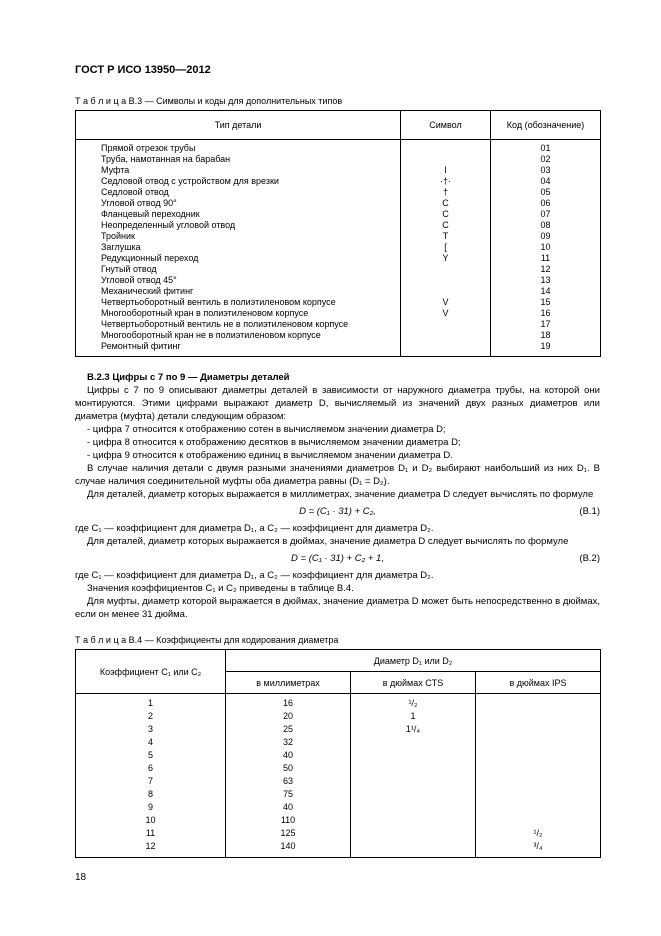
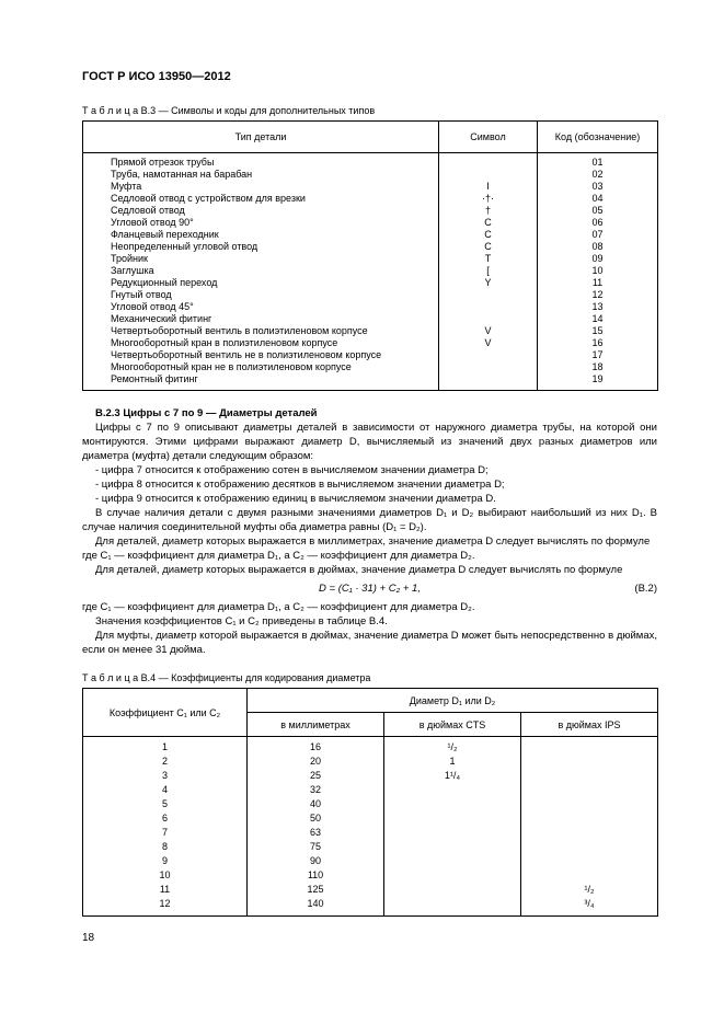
  ГОСТ Р ИСО 13950—2012
  Т а б л и ц а В.3 — Символы и коды для дополнительных типов
  Тип детали	Символ	Код (обозначение)
  Прямой отрезок трубы		01
  Труба, намотанная на барабан		02
  Муфта	I	03
  Седловой отвод с устройством для врезки	·†·	04
  Седловой отвод	†	05
  Угловой отвод 90°	C	06
  Фланцевый переходник	C	07
  Неопределенный угловой отвод	C	08
  Тройник	T	09
  Заглушка	[	10
  Редукционный переход	Y	11
  Гнутый отвод		12
  Угловой отвод 45°		13
  Механический фитинг		14
  Четвертьоборотный вентиль в полиэтиленовом корпусе	V	15
  Многооборотный кран в полиэтиленовом корпусе	V	16
  Четвертьоборотный вентиль не в полиэтиленовом корпусе		17
  Многооборотный кран не в полиэтиленовом корпусе		18
  Ремонтный фитинг		19
  В.2.3 Цифры с 7 по 9 — Диаметры деталей
  Цифры с 7 по 9 описывают диаметры деталей в зависимости от наружного диаметра трубы, на которой они монтируются. Этими цифрами выражают диаметр D, вычисляемый из значений двух разных диаметров или диаметра (муфта) детали следующим образом:
  - цифра 7 относится к отображению сотен в вычисляемом значении диаметра D;
  - цифра 8 относится к отображению десятков в вычисляемом значении диаметра D;
  - цифра 9 относится к отображению единиц в вычисляемом значении диаметра D.
  В случае наличия детали с двумя разными значениями диаметров D₁ и D₂ выбирают наибольший из них D₁. В случае наличия соединительной муфты оба диаметра равны (D₁ = D₂).
  Для деталей, диаметр которых выражается в миллиметрах, значение диаметра D следует вычислять по формуле
- D = (C₁ · 31) + C₂,
- (В.1)
  где C₁ — коэффициент для диаметра D₁, а C₂ — коэффициент для диаметра D₂.
  Для деталей, диаметр которых выражается в дюймах, значение диаметра D следует вычислять по формуле
  D = (C₁ · 31) + C₂ + 1,
  (В.2)
  где C₁ — коэффициент для диаметра D₁, а C₂ — коэффициент для диаметра D₂.
  Значения коэффициентов C₁ и C₂ приведены в таблице В.4.
  Для муфты, диаметр которой выражается в дюймах, значение диаметра D может быть непосредственно в дюймах, если он менее 31 дюйма.
  Т а б л и ц а В.4 — Коэффициенты для кодирования диаметра
  Коэффициент C₁ или C₂	Диаметр D₁ или D₂
  в миллиметрах	в дюймах CTS	в дюймах IPS
  1	16	¹/₂
  2	20	1
  3	25	1¹/₄
  4	32
  5	40
  6	50
  7	63
  8	75
- 9	40
+ 9	90
  10	110
  11	125		¹/₂
  12	140		³/₄
  18
